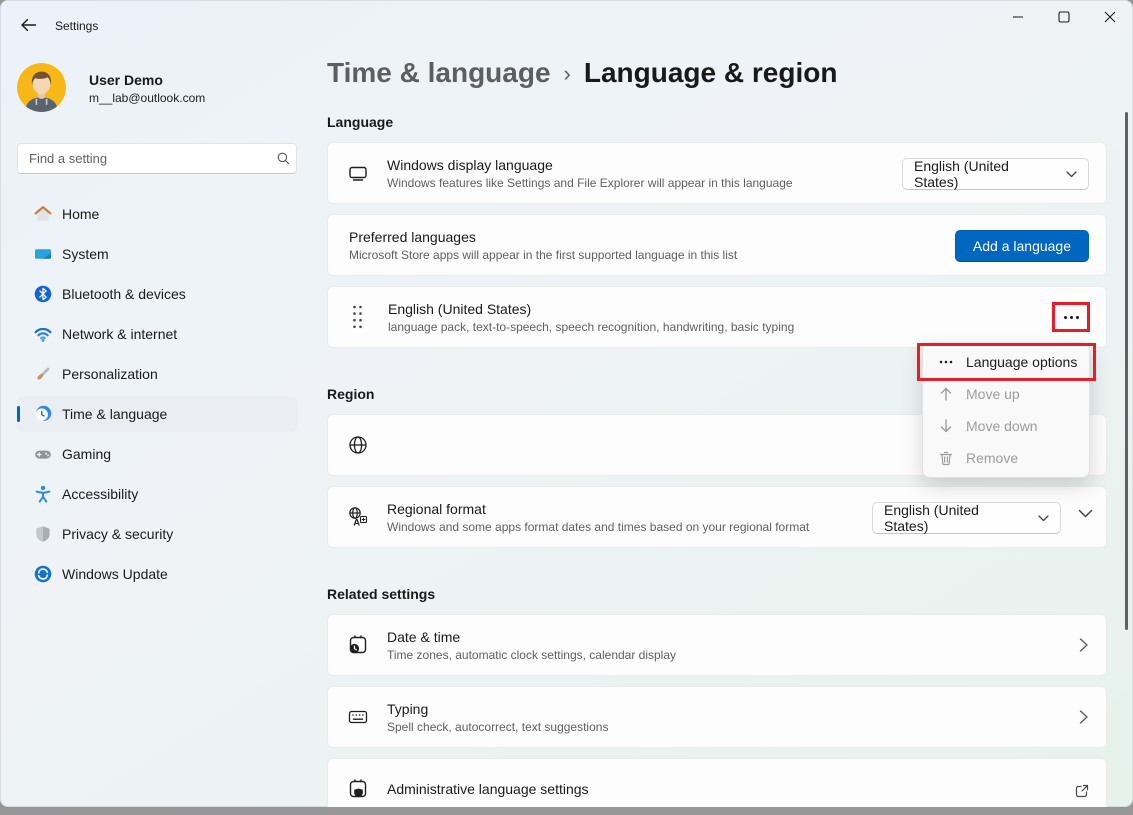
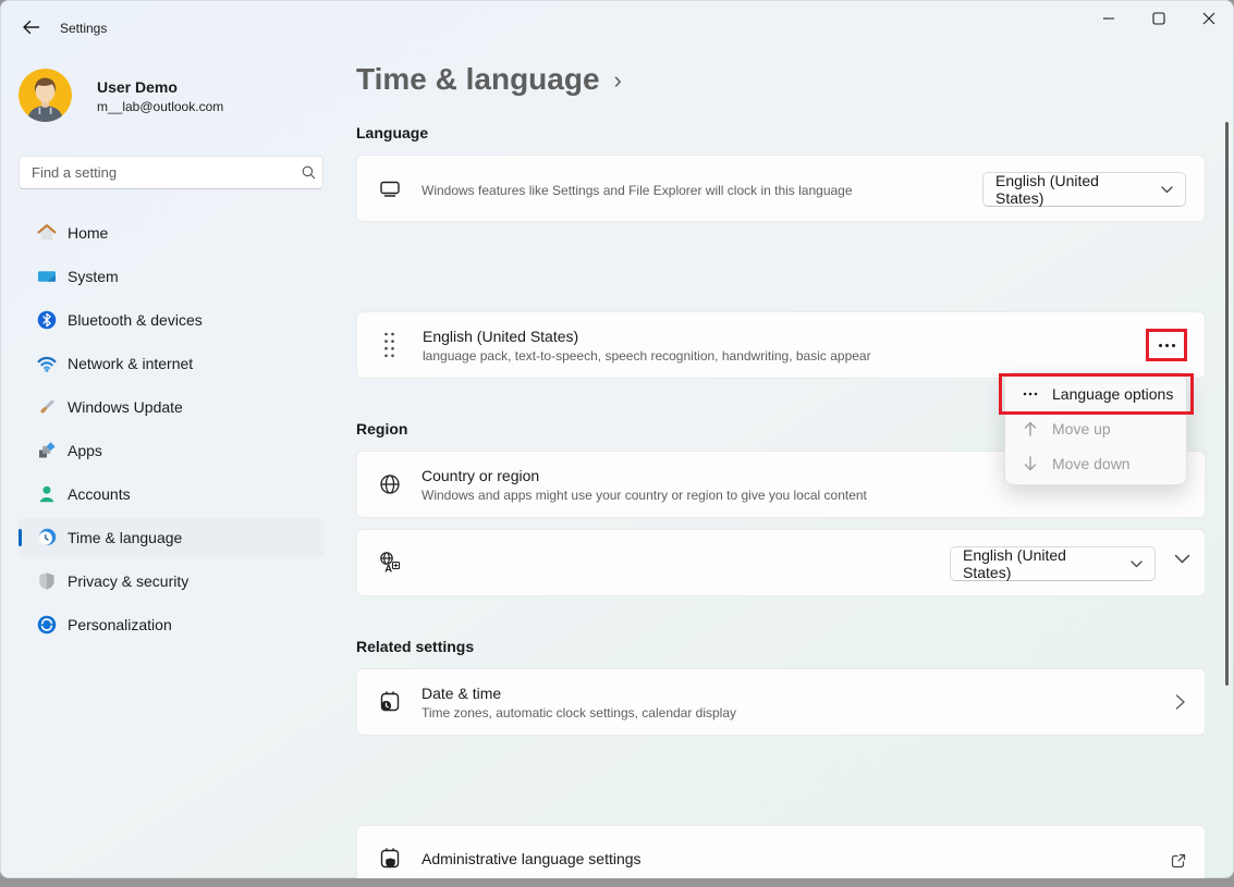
  Settings
  User Demo
  m__lab@outlook.com
  Find a setting
  Home
  System
  Bluetooth & devices
  Network & internet
- Personalization
+ Windows Update
+ Apps
+ Accounts
  Time & language
- Gaming
- Accessibility
  Privacy & security
- Windows Update
+ Personalization
  Time & language
  ›
- Language & region
  Language
- Windows display language
- Windows features like Settings and File Explorer will appear in this language
+ Windows features like Settings and File Explorer will clock in this language
  English (United States)
- Preferred languages
- Microsoft Store apps will appear in the first supported language in this list
- Add a language
  English (United States)
- language pack, text-to-speech, speech recognition, handwriting, basic typing
+ language pack, text-to-speech, speech recognition, handwriting, basic appear
  Language options
  Move up
  Move down
- Remove
  Region
+ Country or region
+ Windows and apps might use your country or region to give you local content
  A
- Regional format
- Windows and some apps format dates and times based on your regional format
  English (United States)
  Related settings
  Date & time
  Time zones, automatic clock settings, calendar display
- Typing
- Spell check, autocorrect, text suggestions
  Administrative language settings
